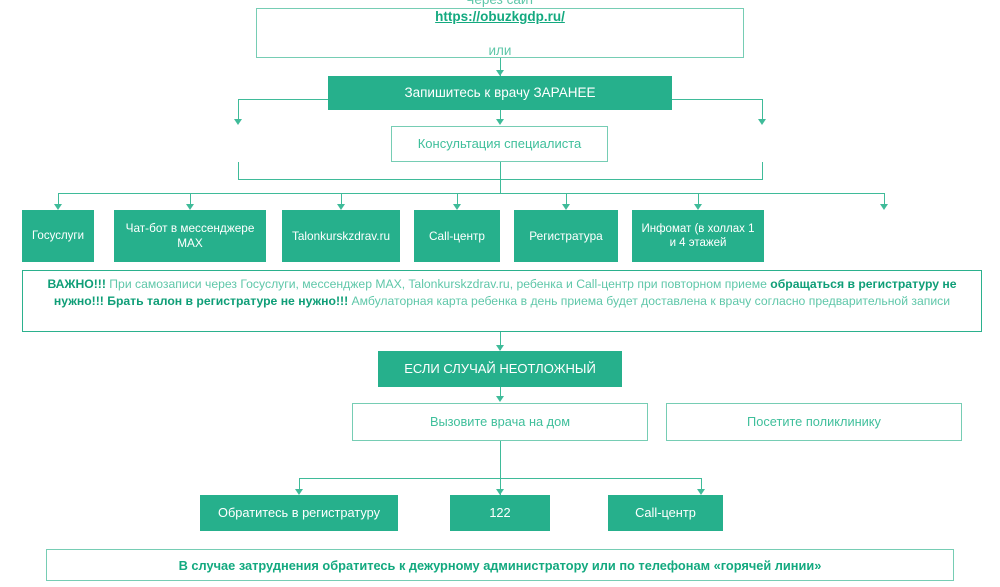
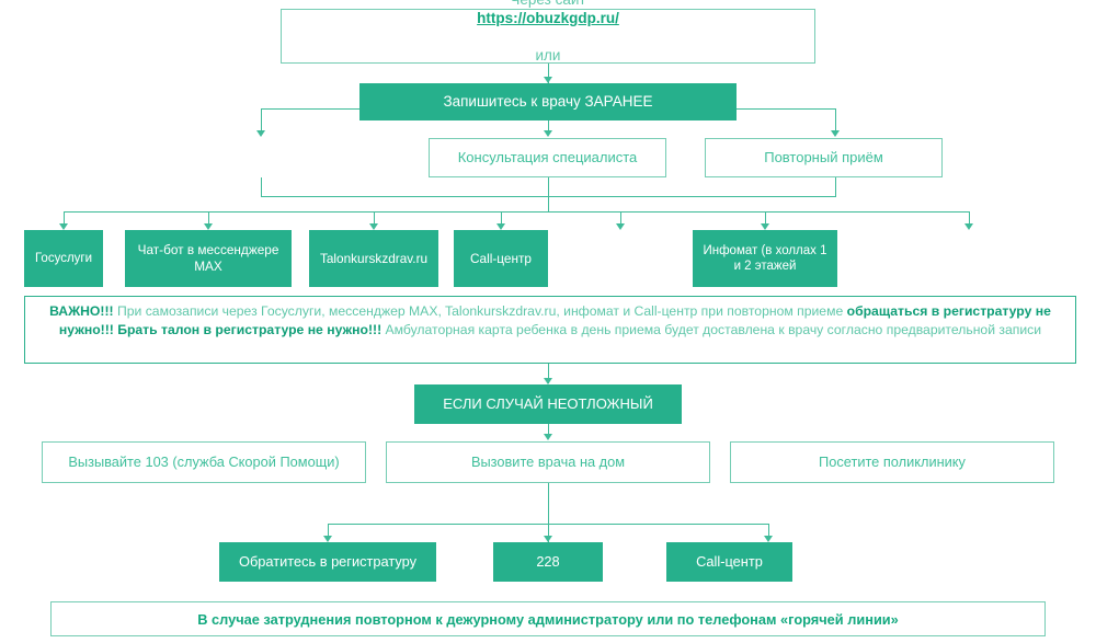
  https://obuzkgdp.ru/
  или
  Запишитесь к врачу ЗАРАНЕЕ
  Консультация специалиста
+ Повторный приём
  Госуслуги
  Чат-бот в мессенджере MAX
  Talonkurskzdrav.ru
  Call-центр
- Регистратура
- Инфомат (в холлах 1 и 4 этажей
+ Инфомат (в холлах 1 и 2 этажей
- ВАЖНО!!! При самозаписи через Госуслуги, мессенджер MAX, Talonkurskzdrav.ru, ребенка и Call-центр при повторном приеме обращаться в регистратуру не нужно!!! Брать талон в регистратуре не нужно!!! Амбулаторная карта ребенка в день приема будет доставлена к врачу согласно предварительной записи
+ ВАЖНО!!! При самозаписи через Госуслуги, мессенджер MAX, Talonkurskzdrav.ru, инфомат и Call-центр при повторном приеме обращаться в регистратуру не нужно!!! Брать талон в регистратуре не нужно!!! Амбулаторная карта ребенка в день приема будет доставлена к врачу согласно предварительной записи
  ЕСЛИ СЛУЧАЙ НЕОТЛОЖНЫЙ
+ Вызывайте 103 (служба Скорой Помощи)
  Вызовите врача на дом
  Посетите поликлинику
  Обратитесь в регистратуру
- 122
+ 228
  Call-центр
- В случае затруднения обратитесь к дежурному администратору или по телефонам «горячей линии»
+ В случае затруднения повторном к дежурному администратору или по телефонам «горячей линии»
